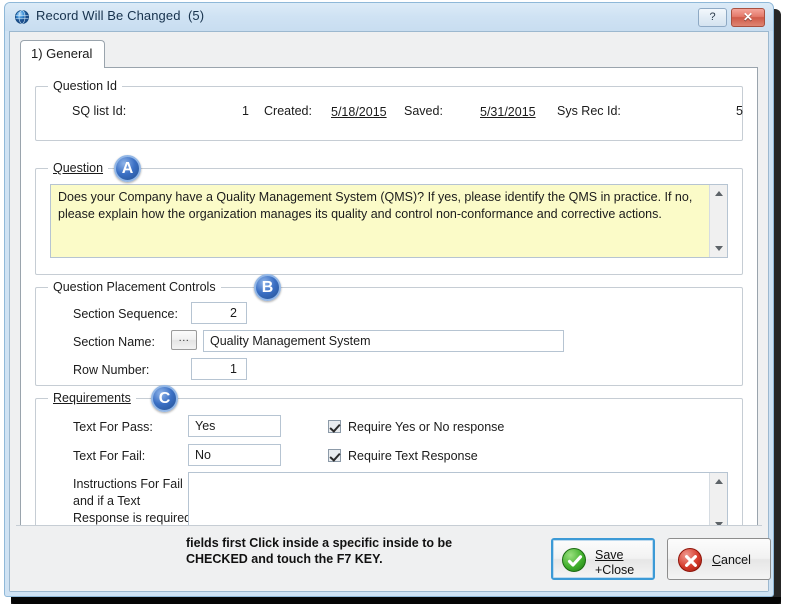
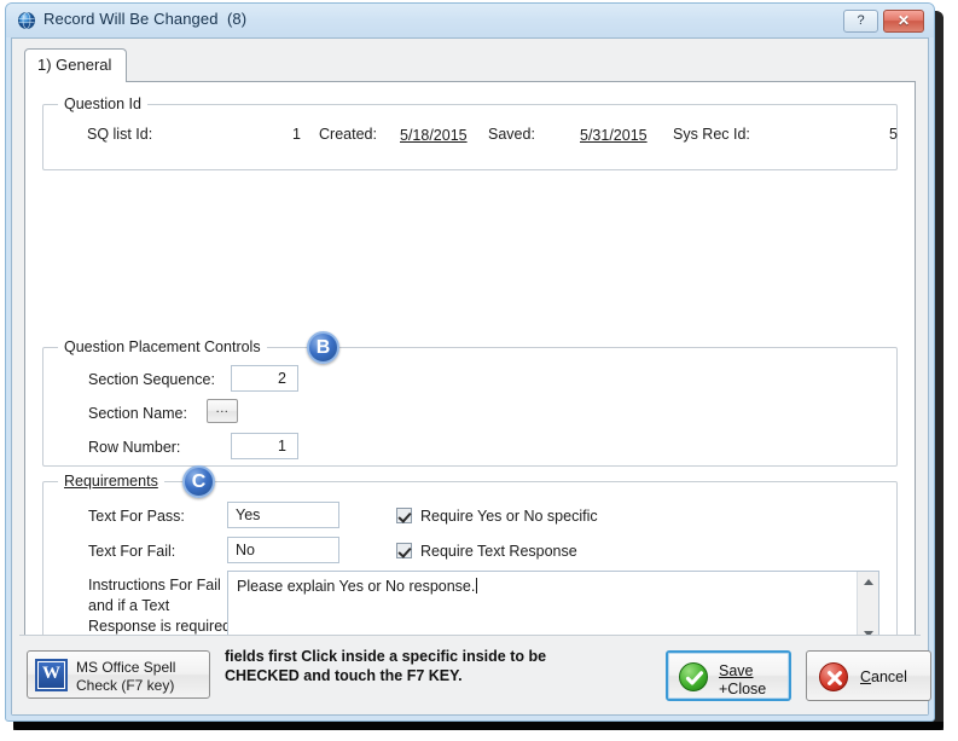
- Record Will Be Changed (5)
+ Record Will Be Changed (8)
  ?
  ✕
  1) General
  Question Id
  SQ list Id:
  1
  Created:
  5/18/2015
  Saved:
  5/31/2015
  Sys Rec Id:
  5
- Question
- A
- Does your Company have a Quality Management System (QMS)? If yes, please identify the QMS in practice. If no, please explain how the organization manages its quality and control non-conformance and corrective actions.
  Question Placement Controls
  B
  Section Sequence:
  2
  Section Name:
  ...
- Quality Management System
  Row Number:
  1
  Requirements
  C
  Text For Pass:
  Yes
- Require Yes or No response
+ Require Yes or No specific
  Text For Fail:
  No
  Require Text Response
  Instructions For Fail
  and if a Text
  Response is require
+ Please explain Yes or No response.
+ W
+ MS Office Spell
+ Check (F7 key)
  fields first Click inside a specific inside to be
  CHECKED and touch the F7 KEY.
  Save
  +Close
  Cancel
